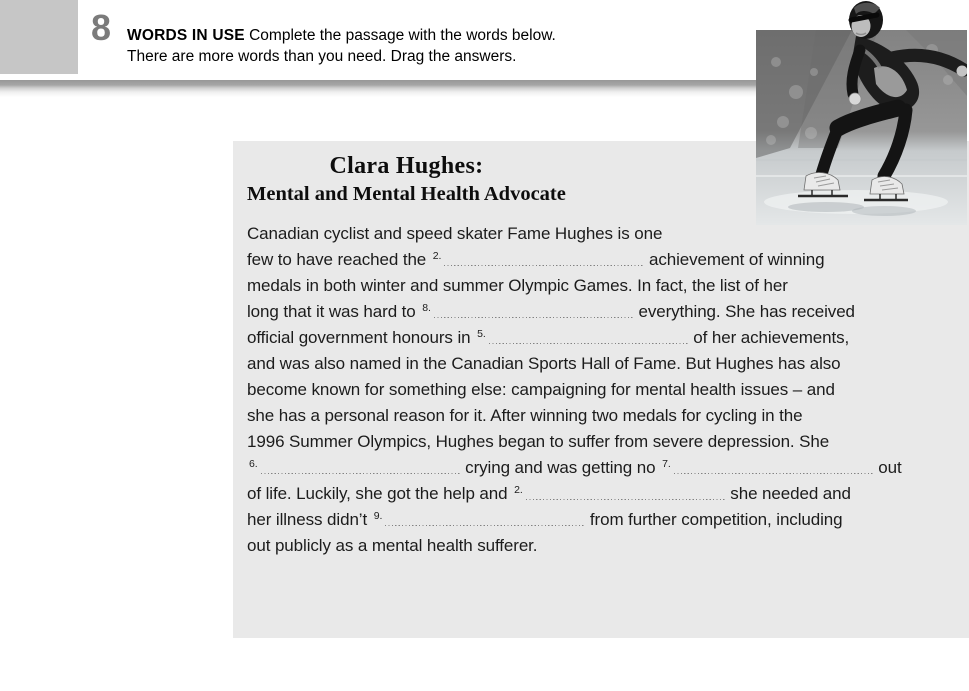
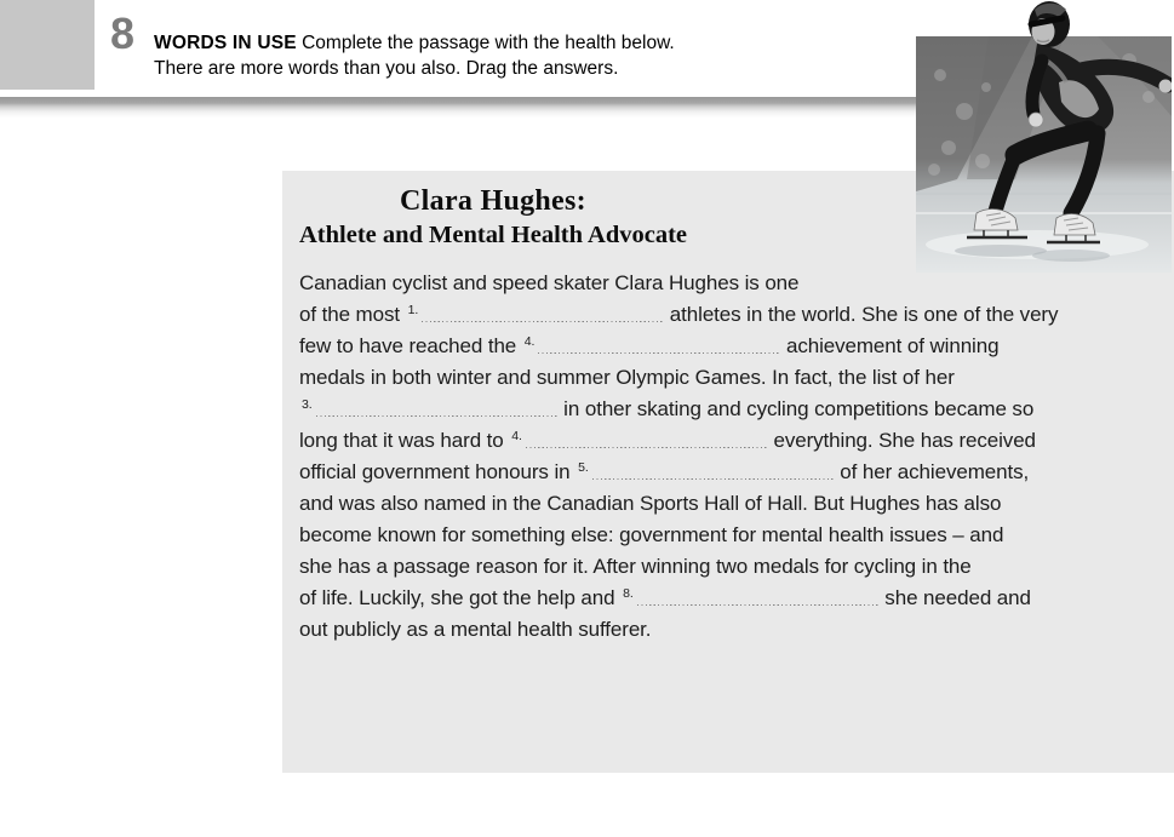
  8
- WORDS IN USE Complete the passage with the words below.
+ WORDS IN USE Complete the passage with the health below.
- There are more words than you need. Drag the answers.
+ There are more words than you also. Drag the answers.
  Clara Hughes:
- Mental and Mental Health Advocate
+ Athlete and Mental Health Advocate
- Canadian cyclist and speed skater Fame Hughes is one
+ Canadian cyclist and speed skater Clara Hughes is one
+ of the most 1. athletes in the world. She is one of the very
- few to have reached the 2. achievement of winning
+ few to have reached the 4. achievement of winning
  medals in both winter and summer Olympic Games. In fact, the list of her
+ 3. in other skating and cycling competitions became so
- long that it was hard to 8. everything. She has received
+ long that it was hard to 4. everything. She has received
  official government honours in 5. of her achievements,
- and was also named in the Canadian Sports Hall of Fame. But Hughes has also
+ and was also named in the Canadian Sports Hall of Hall. But Hughes has also
- become known for something else: campaigning for mental health issues – and
+ become known for something else: government for mental health issues – and
- she has a personal reason for it. After winning two medals for cycling in the
+ she has a passage reason for it. After winning two medals for cycling in the
- 1996 Summer Olympics, Hughes began to suffer from severe depression. She
- 6. crying and was getting no 7. out
- of life. Luckily, she got the help and 2. she needed and
+ of life. Luckily, she got the help and 8. she needed and
- her illness didn’t 9. from further competition, including
  out publicly as a mental health sufferer.
